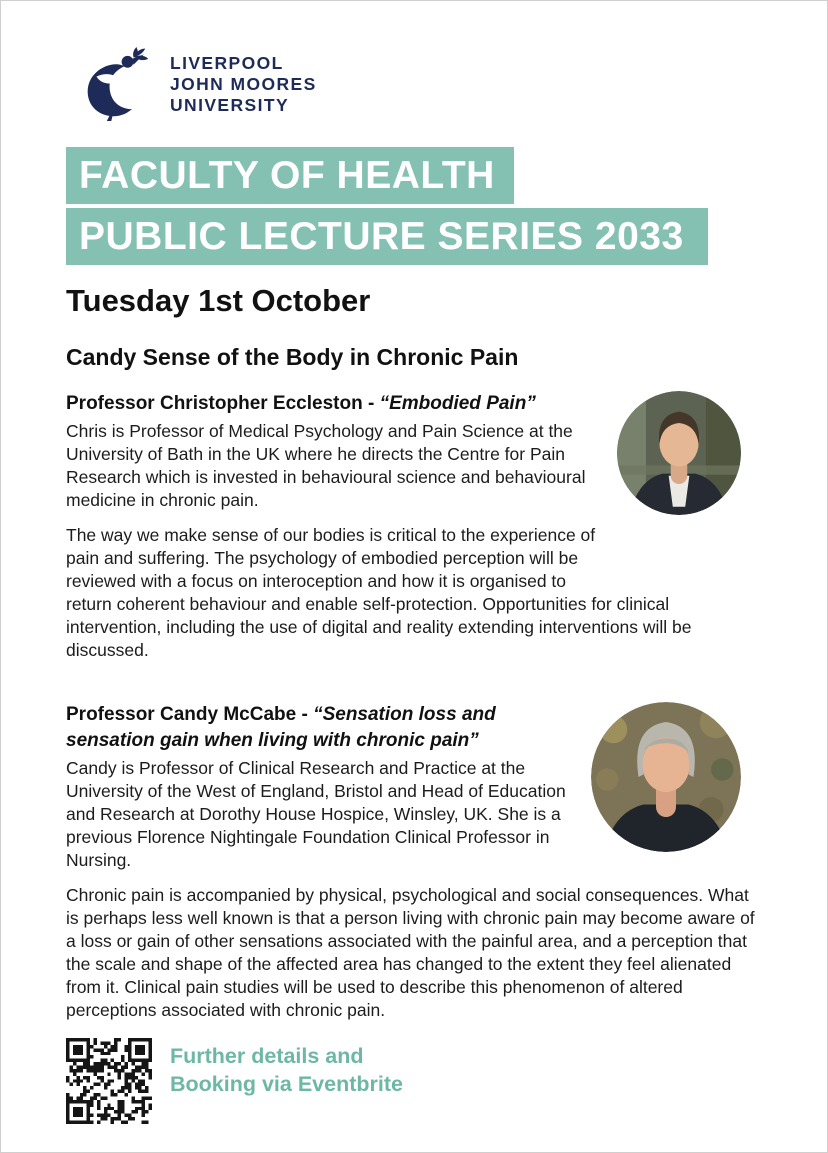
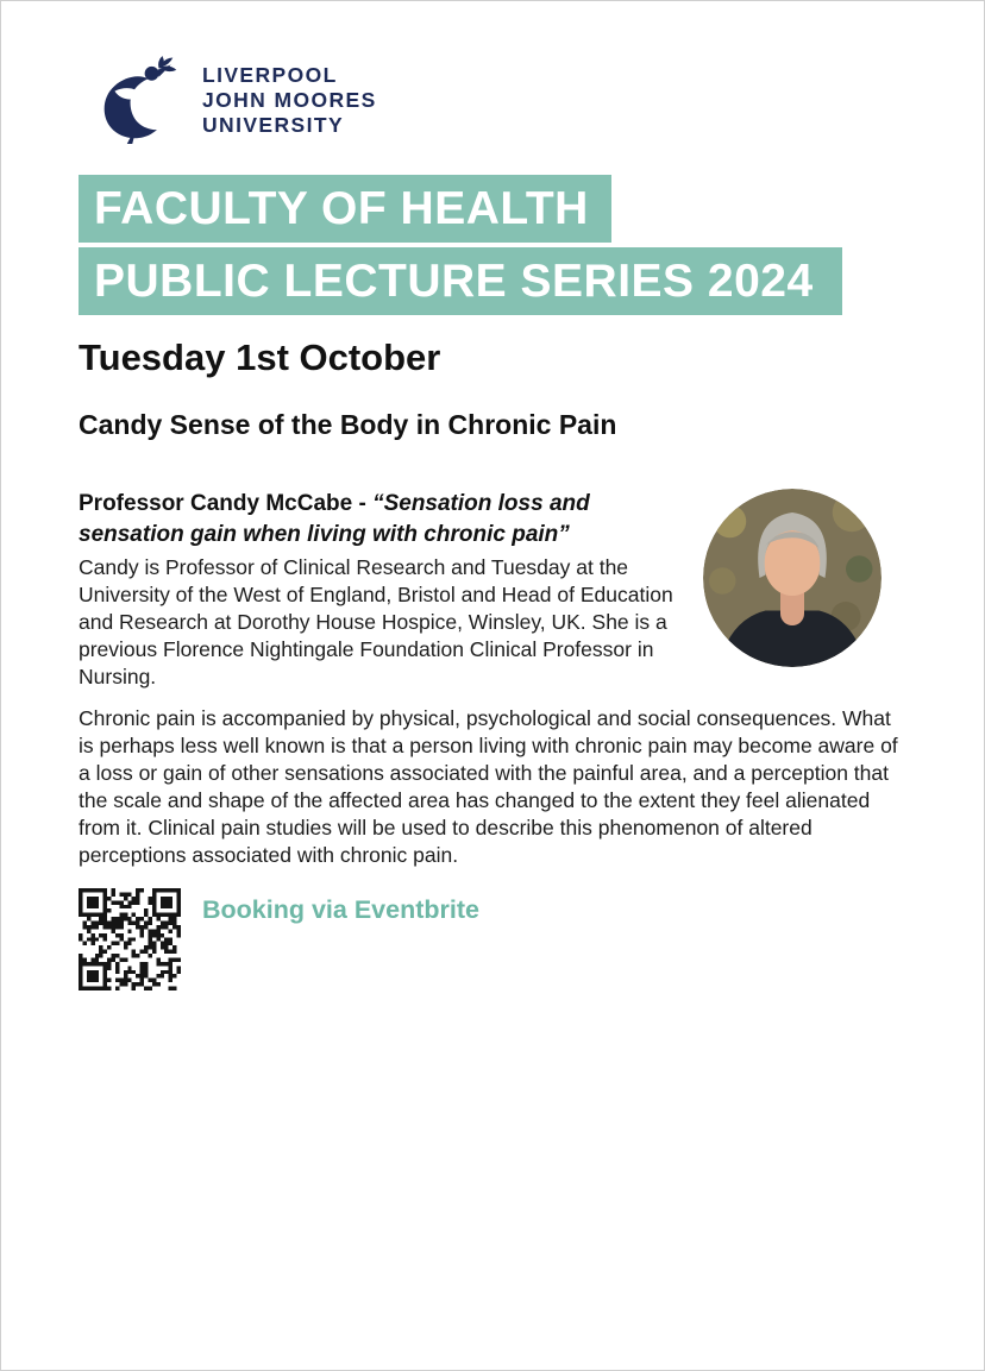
  LIVERPOOL
  JOHN MOORES
  UNIVERSITY
  FACULTY OF HEALTH
- PUBLIC LECTURE SERIES 2033
+ PUBLIC LECTURE SERIES 2024
  Tuesday 1st October
  Candy Sense of the Body in Chronic Pain
- Professor Christopher Eccleston - “Embodied Pain”
- Chris is Professor of Medical Psychology and Pain Science at the University of Bath in the UK where he directs the Centre for Pain Research which is invested in behavioural science and behavioural medicine in chronic pain.
- The way we make sense of our bodies is critical to the experience of pain and suffering. The psychology of embodied perception will be reviewed with a focus on interoception and how it is organised to return coherent behaviour and enable self-protection. Opportunities for clinical intervention, including the use of digital and reality extending interventions will be discussed.
  Professor Candy McCabe - “Sensation loss and sensation gain when living with chronic pain”
- Candy is Professor of Clinical Research and Practice at the University of the West of England, Bristol and Head of Education and Research at Dorothy House Hospice, Winsley, UK. She is a previous Florence Nightingale Foundation Clinical Professor in Nursing.
+ Candy is Professor of Clinical Research and Tuesday at the University of the West of England, Bristol and Head of Education and Research at Dorothy House Hospice, Winsley, UK. She is a previous Florence Nightingale Foundation Clinical Professor in Nursing.
  Chronic pain is accompanied by physical, psychological and social consequences. What is perhaps less well known is that a person living with chronic pain may become aware of a loss or gain of other sensations associated with the painful area, and a perception that the scale and shape of the affected area has changed to the extent they feel alienated from it. Clinical pain studies will be used to describe this phenomenon of altered perceptions associated with chronic pain.
- Further details and
  Booking via Eventbrite
